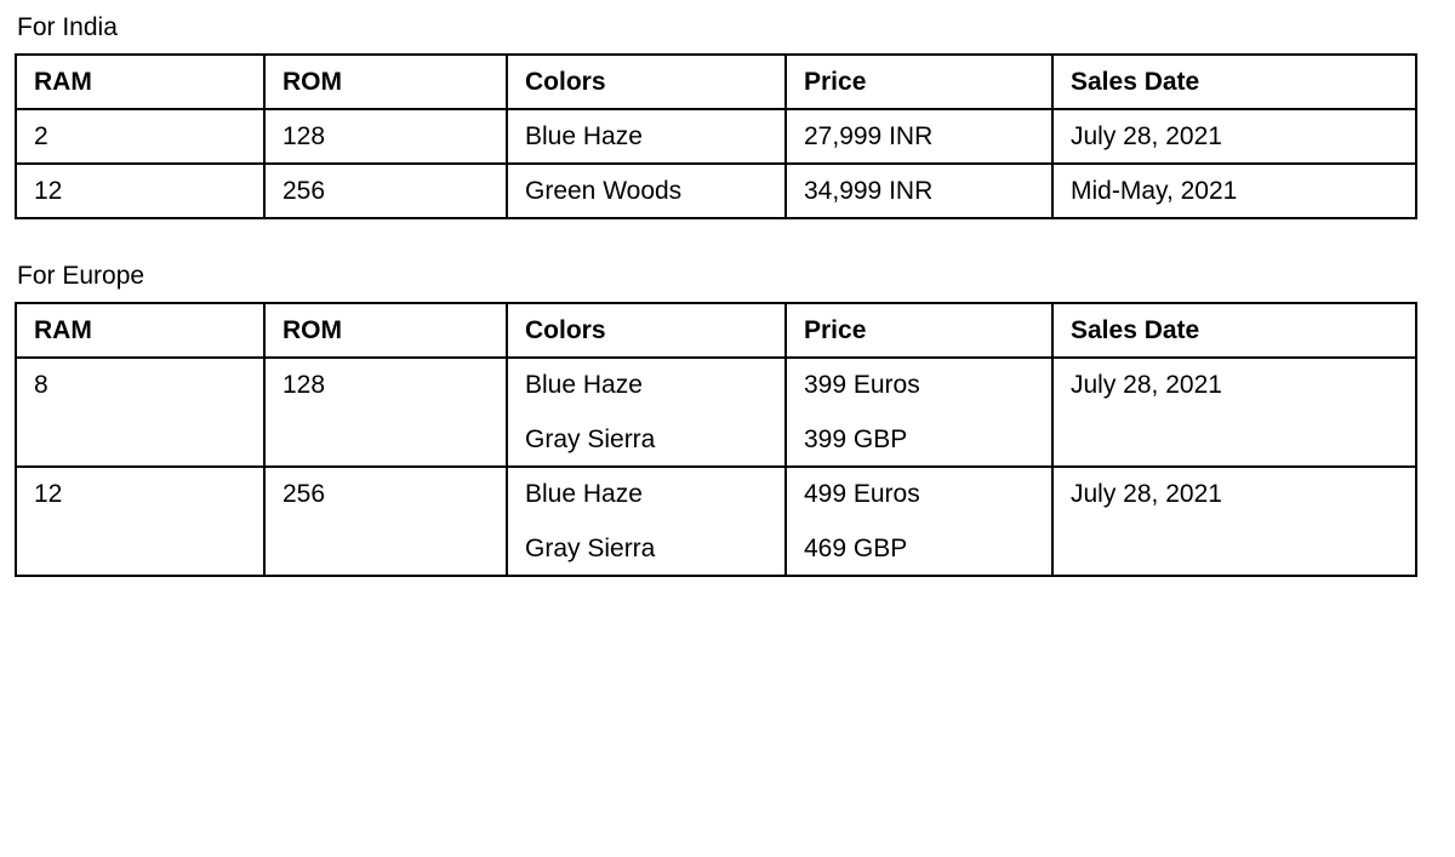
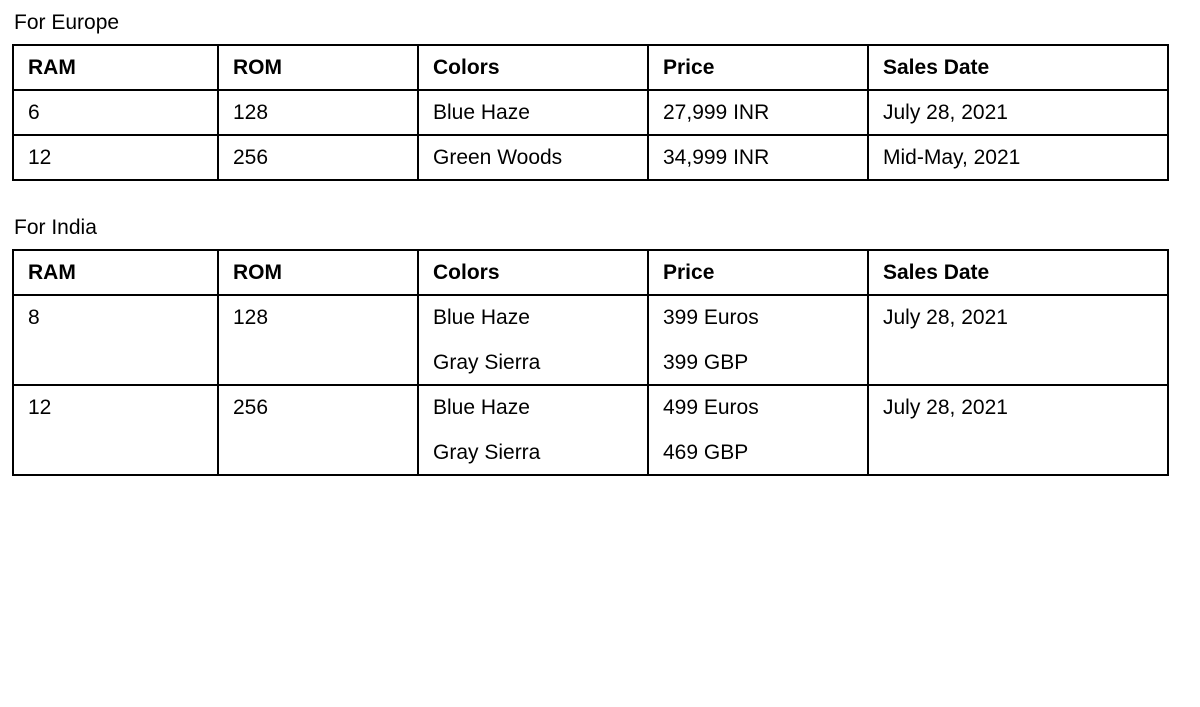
- For India
+ For Europe
  RAM	ROM	Colors	Price	Sales Date
- 2	128	Blue Haze	27,999 INR	July 28, 2021
+ 6	128	Blue Haze	27,999 INR	July 28, 2021
  12	256	Green Woods	34,999 INR	Mid-May, 2021
- For Europe
+ For India
  RAM	ROM	Colors	Price	Sales Date
  8	128	Blue Haze Gray Sierra	399 Euros 399 GBP	July 28, 2021
  12	256	Blue Haze Gray Sierra	499 Euros 469 GBP	July 28, 2021
